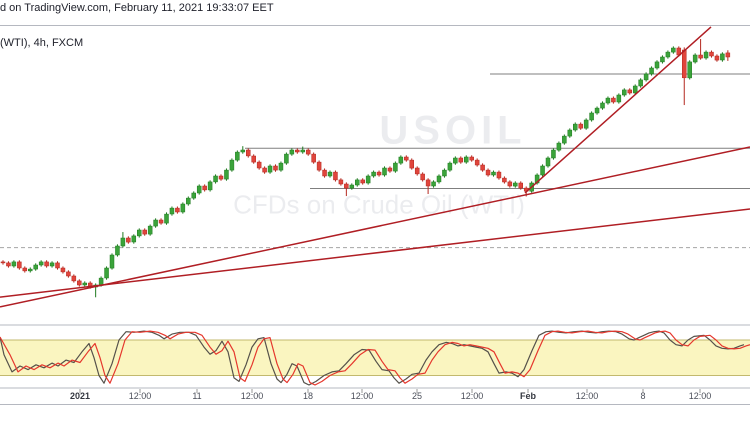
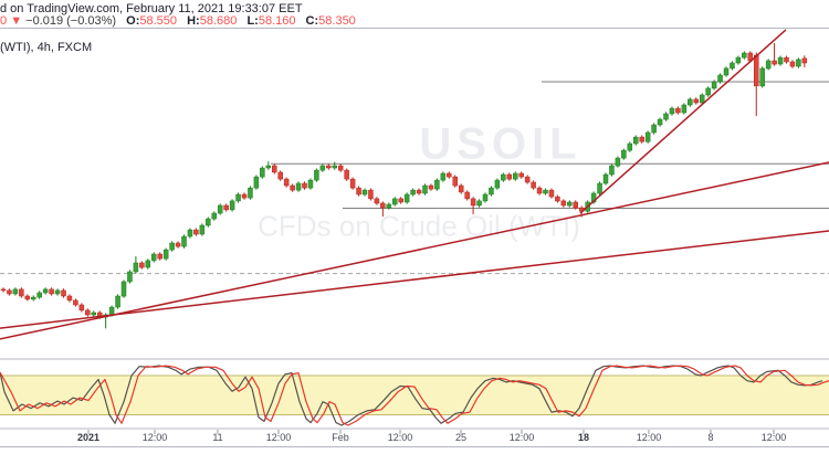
  d on TradingView.com, February 11, 2021 19:33:07 EET
+ 0 ▼ −0.019 (−0.03%) O:58.550 H:58.680 L:58.160 C:58.350
  (WTI), 4h, FXCM
  USOIL
  CFDs on Crude Oil (TI)
  2021
  12:00
  11
  12:00
- 18
+ Feb
  12:00
  25
  12:00
- Feb
+ 18
  12:00
  8
  12:00
